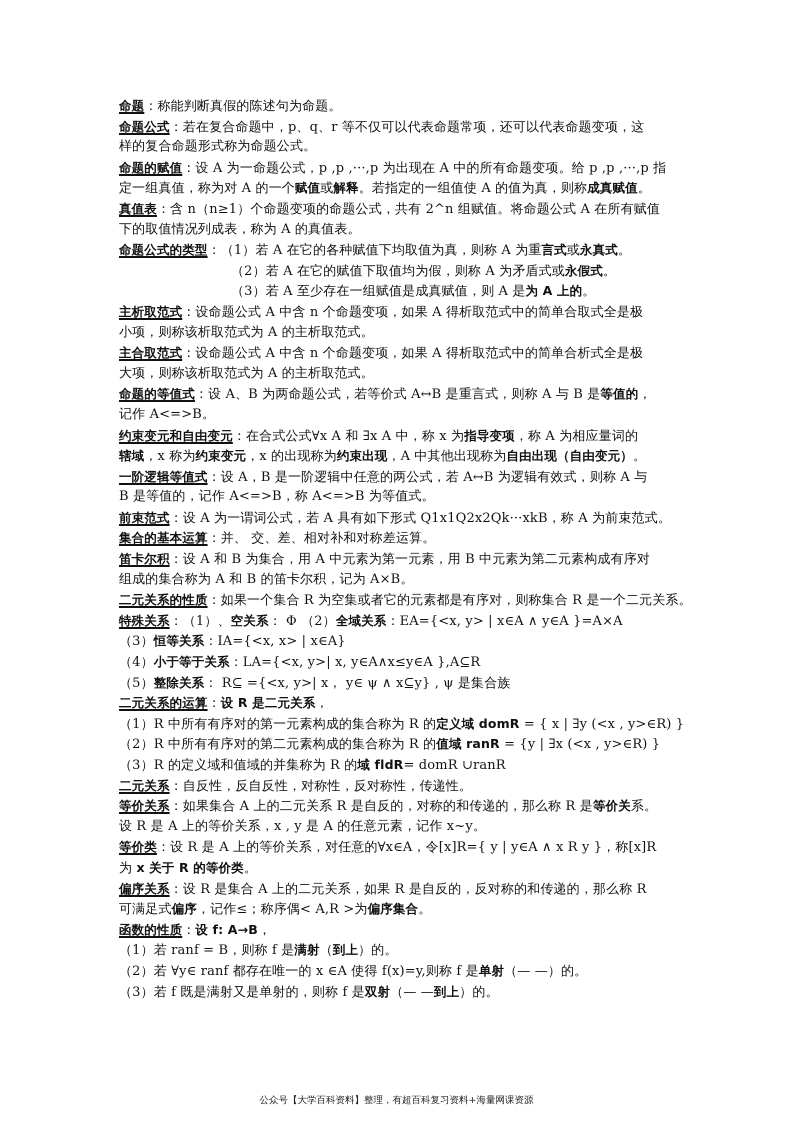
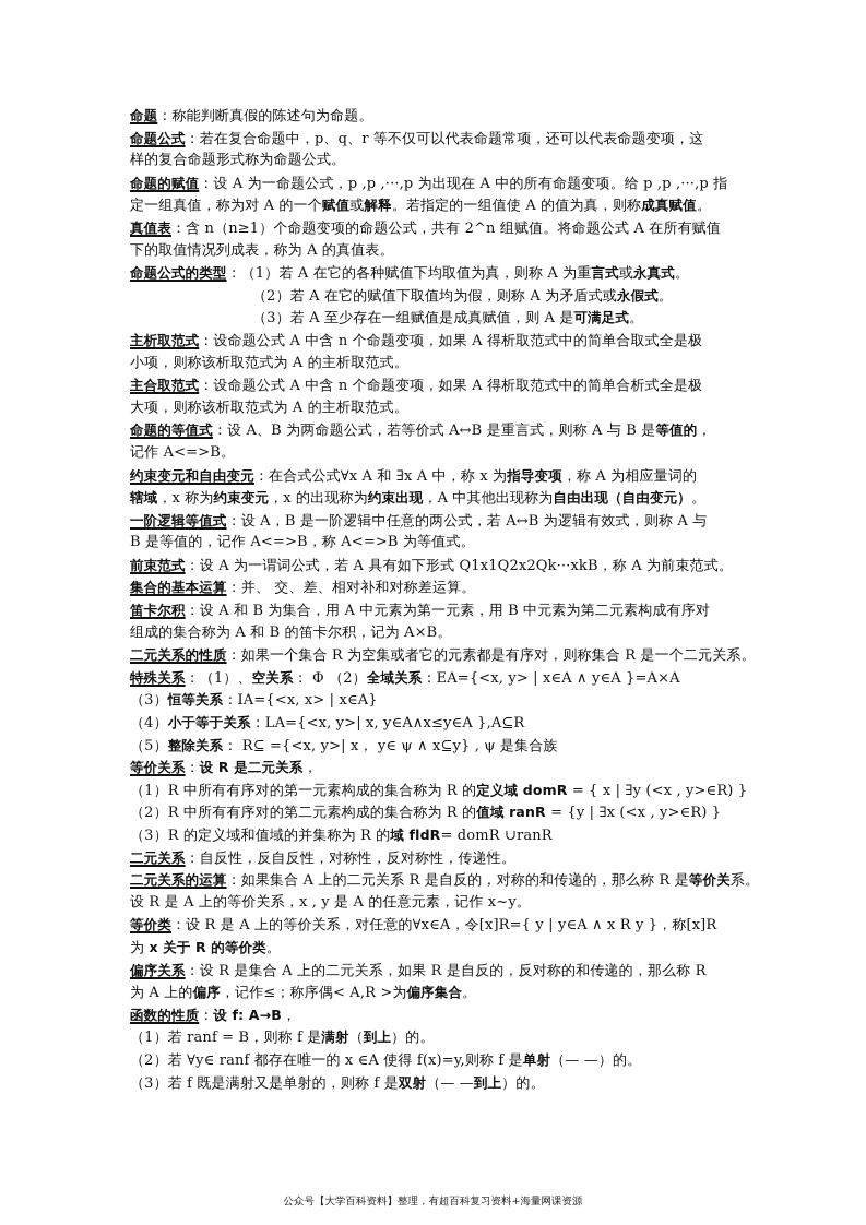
  命题：称能判断真假的陈述句为命题。
  命题公式：若在复合命题中，p、q、r 等不仅可以代表命题常项，还可以代表命题变项，这
  样的复合命题形式称为命题公式。
  命题的赋值：设 A 为一命题公式，p ,p ,···,p 为出现在 A 中的所有命题变项。给 p ,p ,···,p 指
  定一组真值，称为对 A 的一个赋值或解释。若指定的一组值使 A 的值为真，则称成真赋值。
  真值表：含 n（n≥1）个命题变项的命题公式，共有 2^n 组赋值。将命题公式 A 在所有赋值
  下的取值情况列成表，称为 A 的真值表。
  命题公式的类型：（1）若 A 在它的各种赋值下均取值为真，则称 A 为重言式或永真式。
  （2）若 A 在它的赋值下取值均为假，则称 A 为矛盾式或永假式。
- （3）若 A 至少存在一组赋值是成真赋值，则 A 是为 A 上的。
+ （3）若 A 至少存在一组赋值是成真赋值，则 A 是可满足式。
  主析取范式：设命题公式 A 中含 n 个命题变项，如果 A 得析取范式中的简单合取式全是极
  小项，则称该析取范式为 A 的主析取范式。
  主合取范式：设命题公式 A 中含 n 个命题变项，如果 A 得析取范式中的简单合析式全是极
  大项，则称该析取范式为 A 的主析取范式。
  命题的等值式：设 A、B 为两命题公式，若等价式 A↔B 是重言式，则称 A 与 B 是等值的，
  记作 A<=>B。
  约束变元和自由变元：在合式公式∀x A 和 ∃x A 中，称 x 为指导变项，称 A 为相应量词的
  辖域，x 称为约束变元，x 的出现称为约束出现，A 中其他出现称为自由出现（自由变元）。
  一阶逻辑等值式：设 A，B 是一阶逻辑中任意的两公式，若 A↔B 为逻辑有效式，则称 A 与
  B 是等值的，记作 A<=>B，称 A<=>B 为等值式。
  前束范式：设 A 为一谓词公式，若 A 具有如下形式 Q1x1Q2x2Qk···xkB，称 A 为前束范式。
  集合的基本运算：并、 交、差、相对补和对称差运算。
  笛卡尔积：设 A 和 B 为集合，用 A 中元素为第一元素，用 B 中元素为第二元素构成有序对
  组成的集合称为 A 和 B 的笛卡尔积，记为 A×B。
  二元关系的性质：如果一个集合 R 为空集或者它的元素都是有序对，则称集合 R 是一个二元关系。
  特殊关系：（1）、空关系： Φ （2）全域关系：EA={<x, y> | x∈A ∧ y∈A }=A×A
  （3）恒等关系：IA={<x, x> | x∈A}
  （4）小于等于关系：LA={<x, y>| x, y∈A∧x≤y∈A },A⊆R
  （5）整除关系： R⊆ ={<x, y>| x， y∈ ψ ∧ x⊆y} , ψ 是集合族
- 二元关系的运算：设 R 是二元关系，
+ 等价关系：设 R 是二元关系，
  （1）R 中所有有序对的第一元素构成的集合称为 R 的定义域 domR = { x | ∃y (<x , y>∈R) }
  （2）R 中所有有序对的第二元素构成的集合称为 R 的值域 ranR = {y | ∃x (<x , y>∈R) }
  （3）R 的定义域和值域的并集称为 R 的域 fldR= domR ∪ranR
  二元关系：自反性，反自反性，对称性，反对称性，传递性。
- 等价关系：如果集合 A 上的二元关系 R 是自反的，对称的和传递的，那么称 R 是等价关系。
+ 二元关系的运算：如果集合 A 上的二元关系 R 是自反的，对称的和传递的，那么称 R 是等价关系。
  设 R 是 A 上的等价关系，x , y 是 A 的任意元素，记作 x~y。
  等价类：设 R 是 A 上的等价关系，对任意的∀x∈A，令[x]R={ y | y∈A ∧ x R y }，称[x]R
  为 x 关于 R 的等价类。
  偏序关系：设 R 是集合 A 上的二元关系，如果 R 是自反的，反对称的和传递的，那么称 R
- 可满足式偏序，记作≤；称序偶< A,R >为偏序集合。
+ 为 A 上的偏序，记作≤；称序偶< A,R >为偏序集合。
  函数的性质：设 f: A→B，
  （1）若 ranf = B，则称 f 是满射（到上）的。
  （2）若 ∀y∈ ranf 都存在唯一的 x ∈A 使得 f(x)=y,则称 f 是单射（— —）的。
  （3）若 f 既是满射又是单射的，则称 f 是双射（— —到上）的。
  公众号【大学百科资料】整理，有超百科复习资料+海量网课资源
